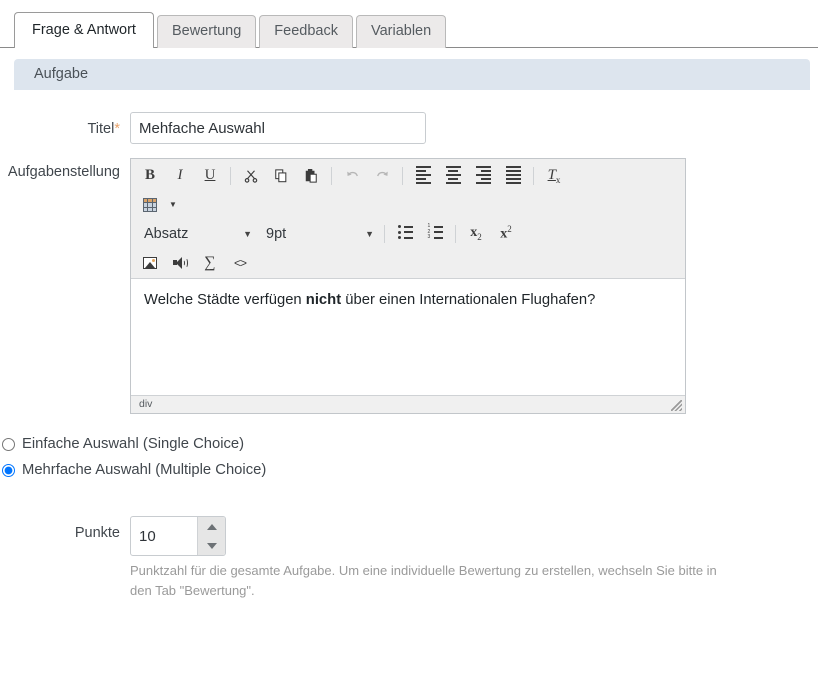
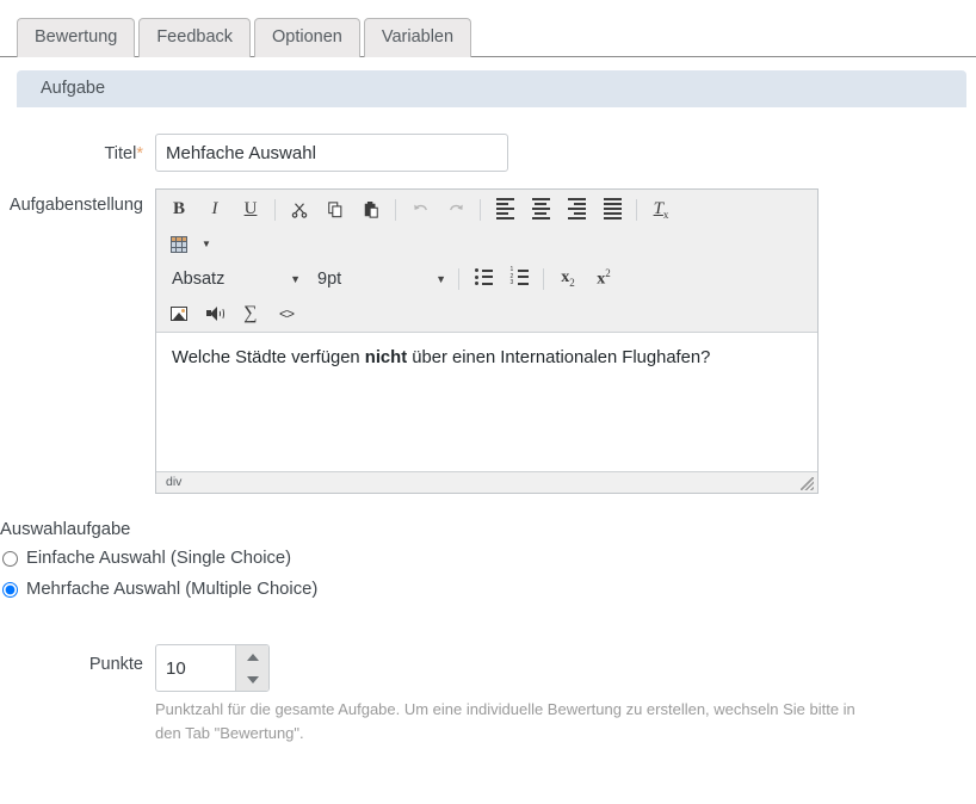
- Frage & Antwort
  Bewertung
  Feedback
+ Optionen
  Variablen
  Aufgabe
  Titel*
  Mehfache Auswahl
  Aufgabenstellung
  B
  I
  U
  Tx
  ▼
  Absatz
  ▼
  9pt
  ▼
  x2
  x2
  ∑
  <>
  Welche Städte verfügen nicht über einen Internationalen Flughafen?
  div
+ Auswahlaufgabe
  Einfache Auswahl (Single Choice)
  Mehrfache Auswahl (Multiple Choice)
  Punkte
  10
  Punktzahl für die gesamte Aufgabe. Um eine individuelle Bewertung zu erstellen, wechseln Sie bitte in den Tab "Bewertung".
